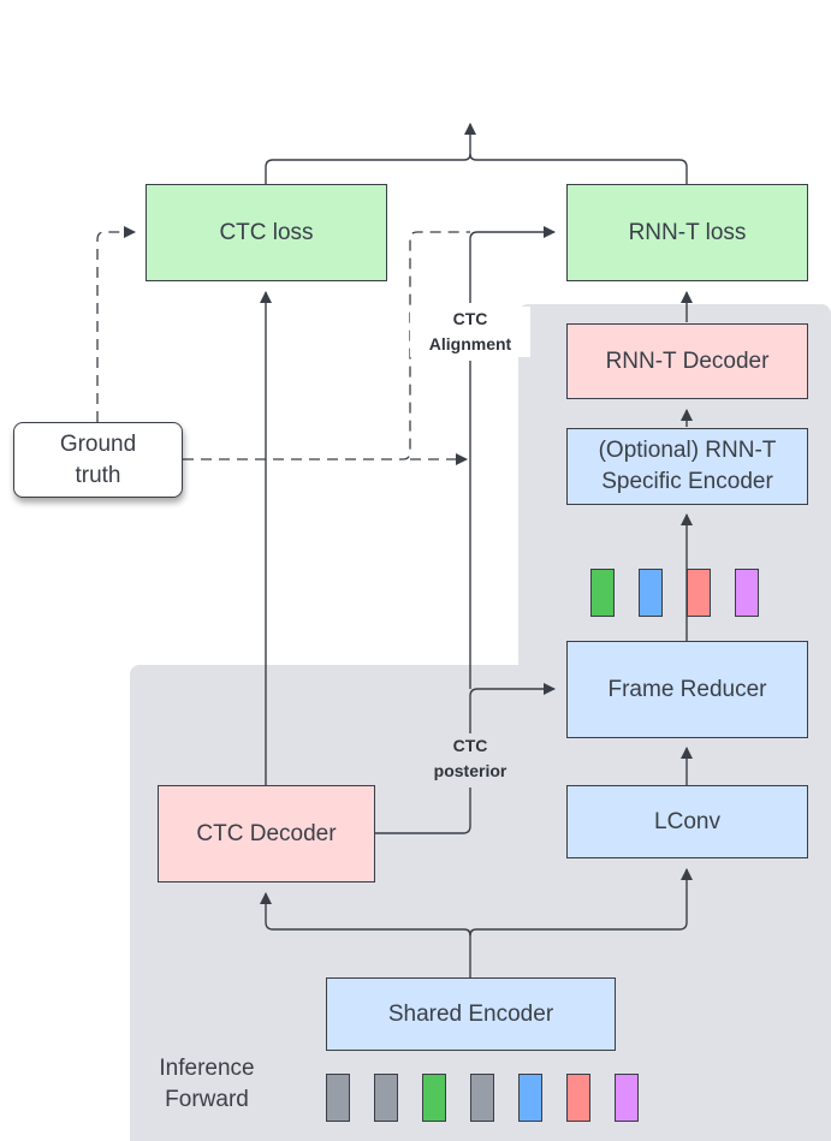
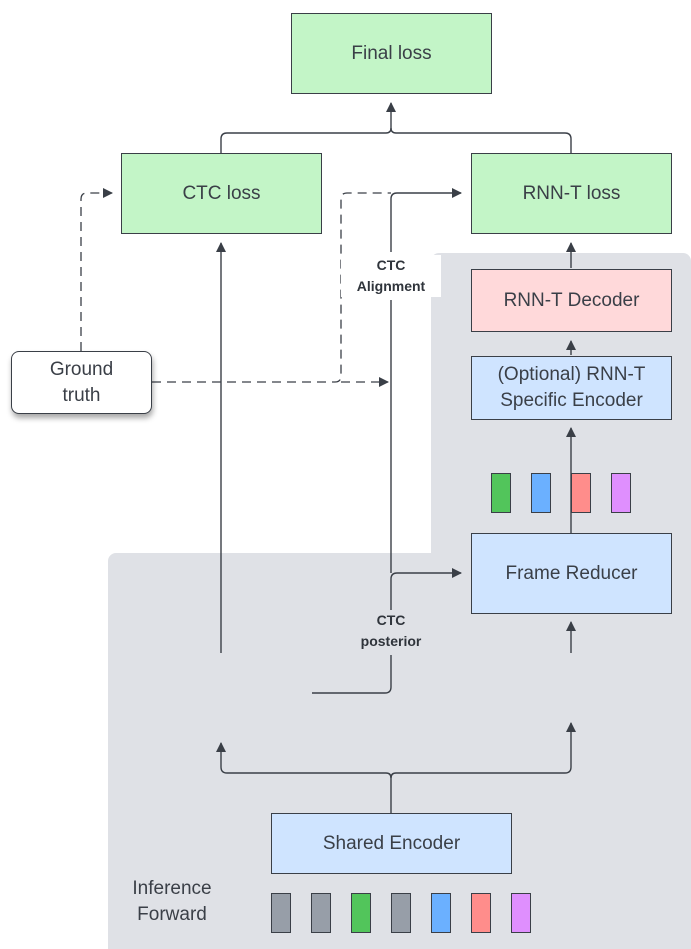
+ Final loss
  CTC loss
  RNN-T loss
  RNN-T Decoder
  (Optional) RNN-T
  Specific Encoder
  Frame Reducer
- LConv
- CTC Decoder
  Shared Encoder
  Ground
  truth
  CTC
  Alignment
  CTC
  posterior
  Inference
  Forward
